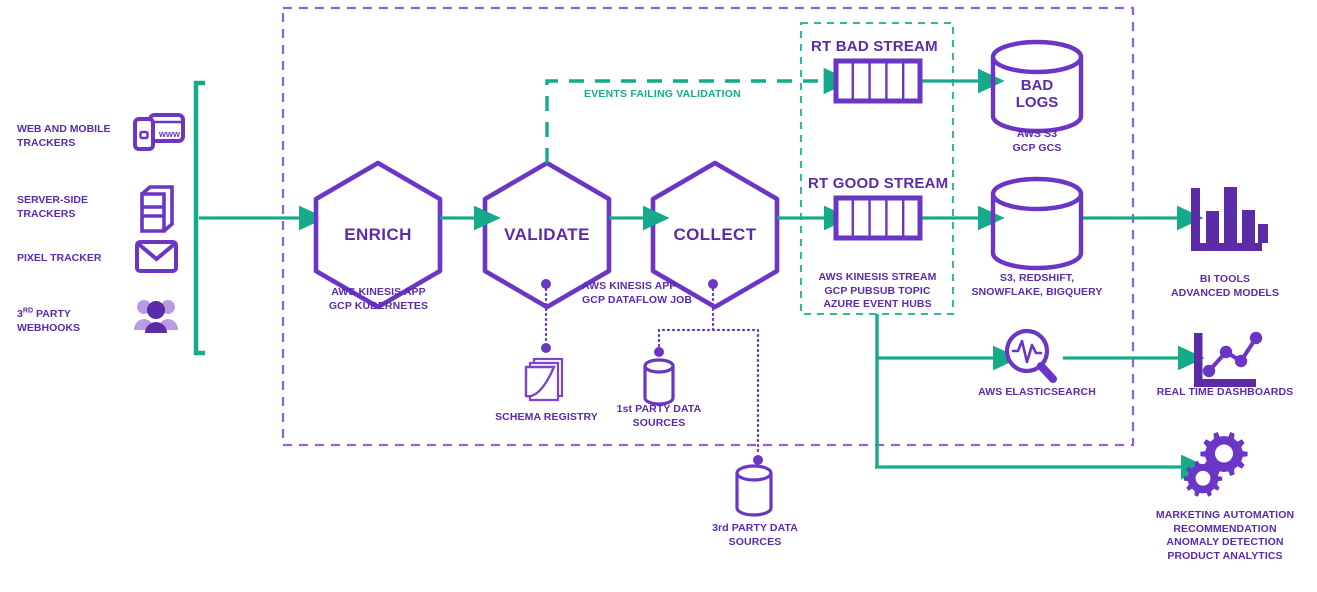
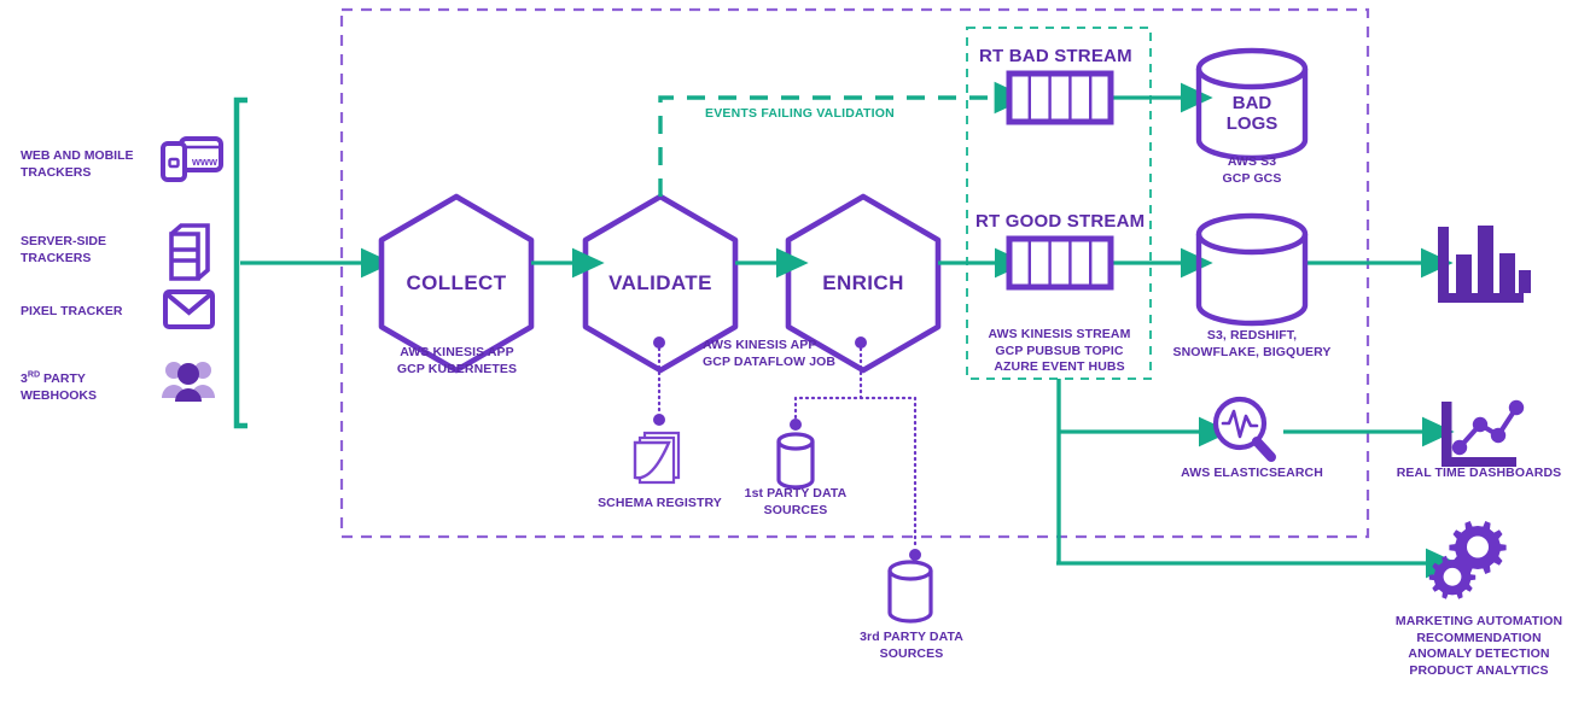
  www
  WEB AND MOBILE
  TRACKERS
  SERVER-SIDE
  TRACKERS
  PIXEL TRACKER
  3RD PARTY
  WEBHOOKS
- ENRICH
+ COLLECT
  VALIDATE
- COLLECT
+ ENRICH
  AWS KINESIS APP
  GCP KUBERNETES
  AWS KINESIS APP
  GCP DATAFLOW JOB
  EVENTS FAILING VALIDATION
  RT BAD STREAM
  RT GOOD STREAM
  AWS KINESIS STREAM
  GCP PUBSUB TOPIC
  AZURE EVENT HUBS
  BAD
  LOGS
  AWS S3
  GCP GCS
  S3, REDSHIFT,
  SNOWFLAKE, BIGQUERY
  SCHEMA REGISTRY
  1st PARTY DATA
  SOURCES
  3rd PARTY DATA
  SOURCES
- BI TOOLS
- ADVANCED MODELS
  AWS ELASTICSEARCH
  REAL TIME DASHBOARDS
  MARKETING AUTOMATION
  RECOMMENDATION
  ANOMALY DETECTION
  PRODUCT ANALYTICS
